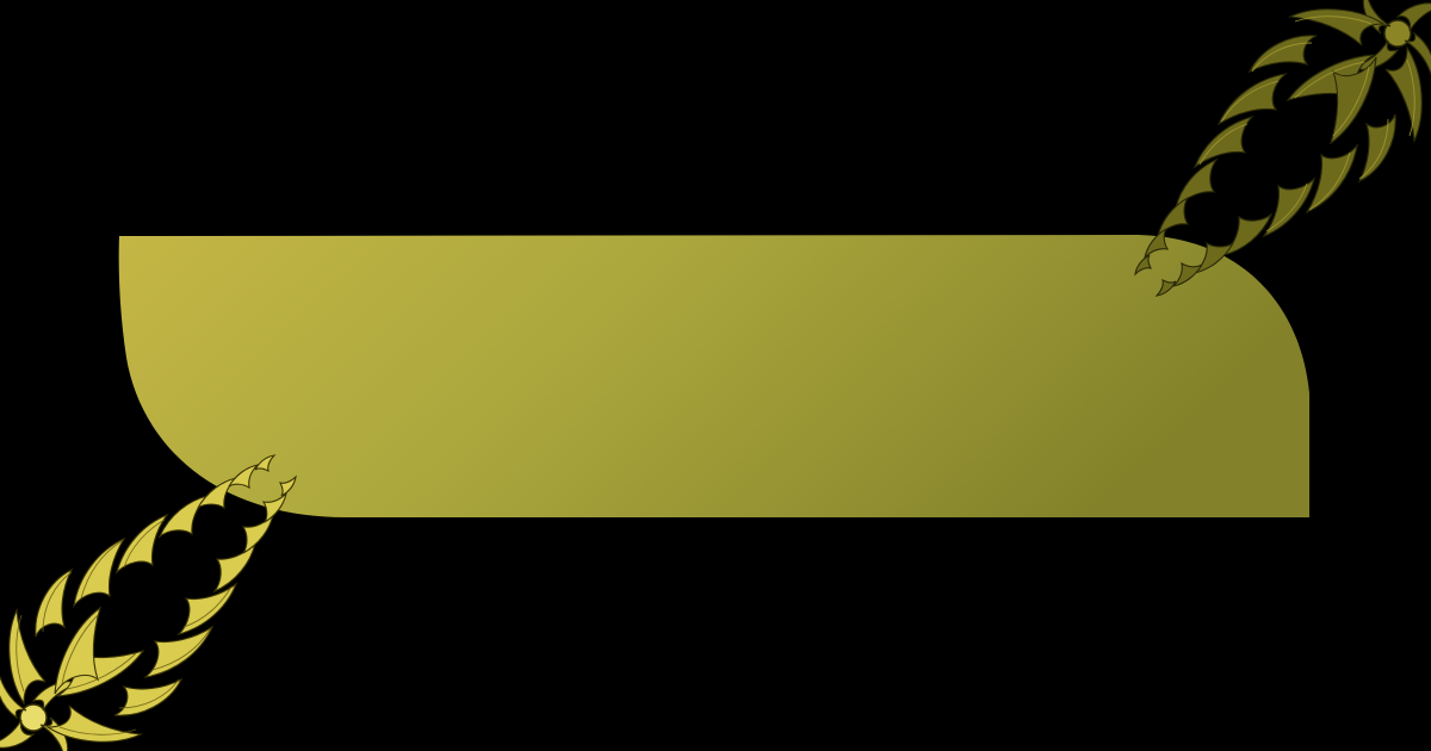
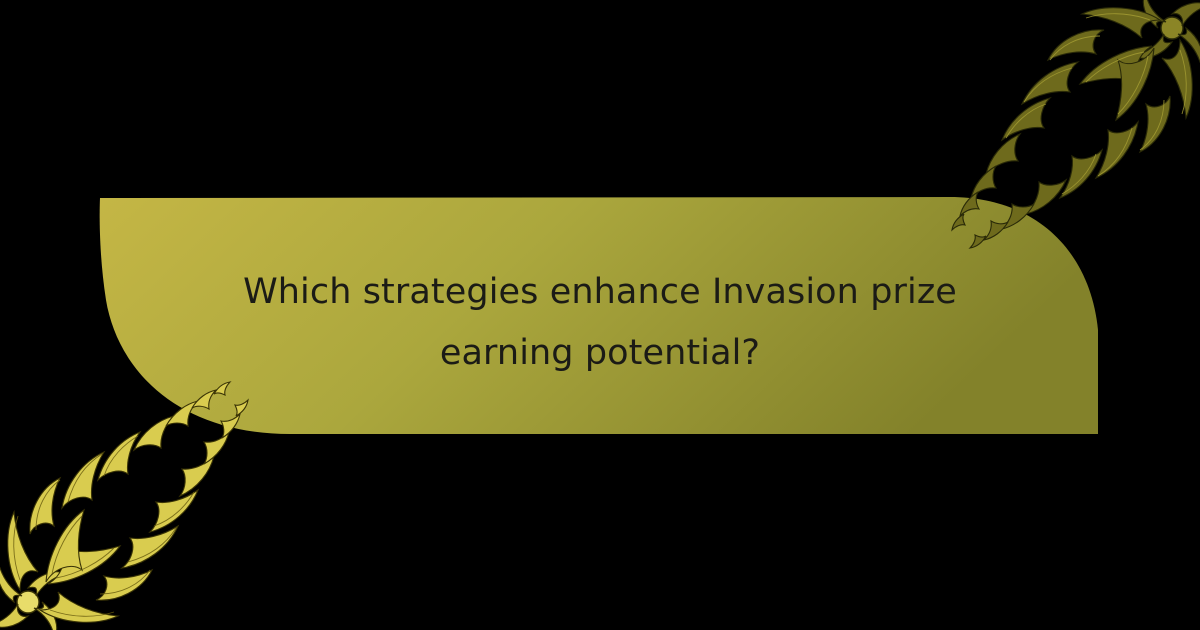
+ Which strategies enhance Invasion prize
+ earning potential?
